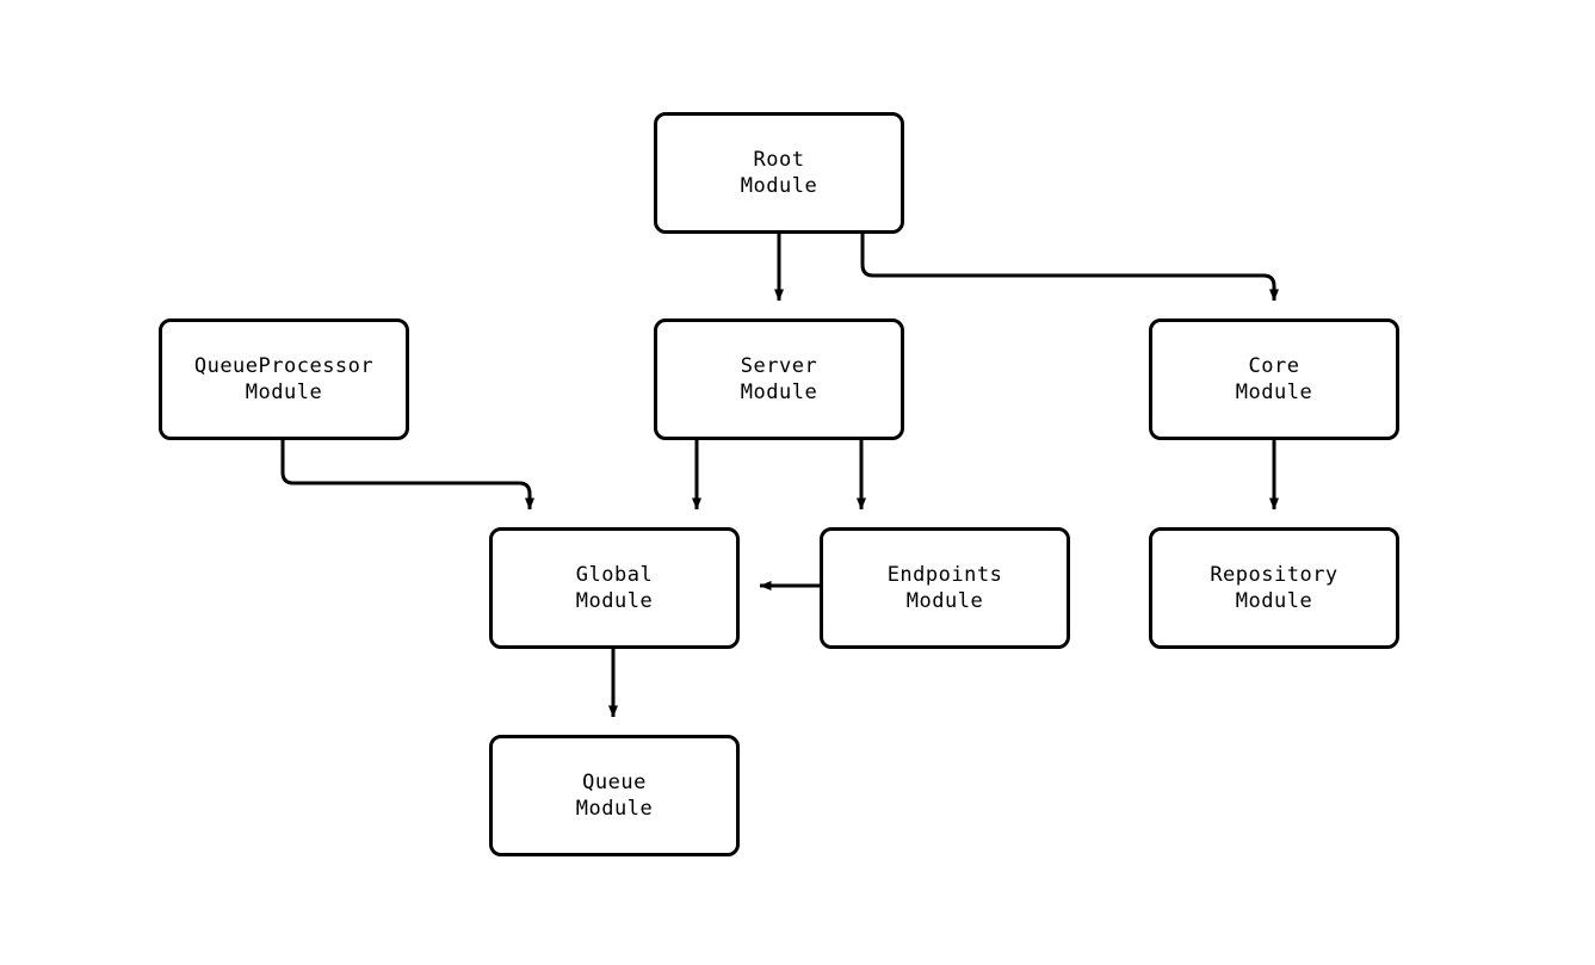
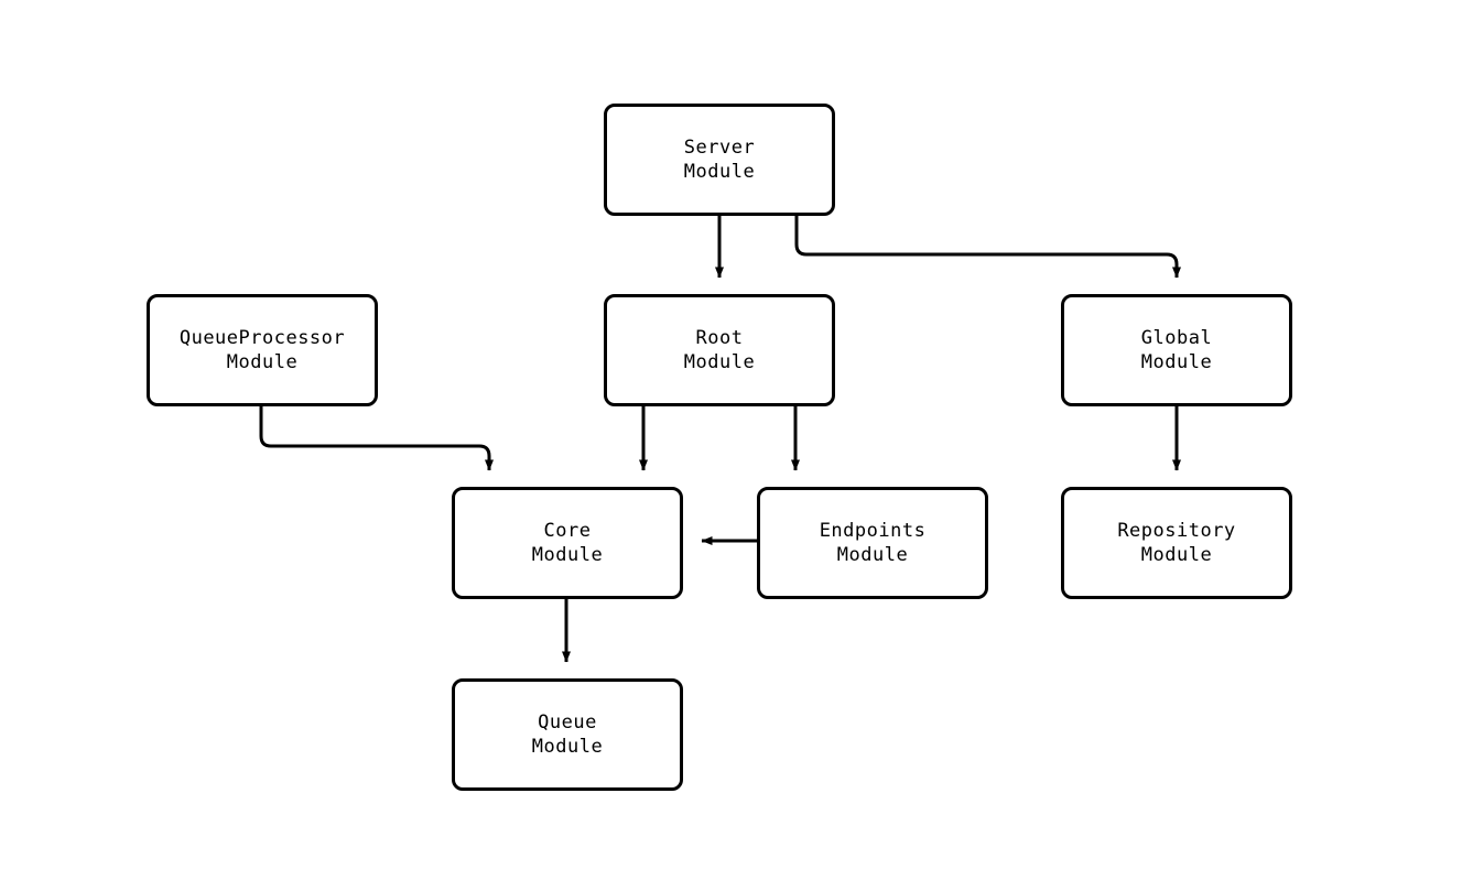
- Root
+ Server
  Module
  QueueProcessor
  Module
- Server
+ Root
  Module
- Core
+ Global
  Module
- Global
+ Core
  Module
  Endpoints
  Module
  Repository
  Module
  Queue
  Module
